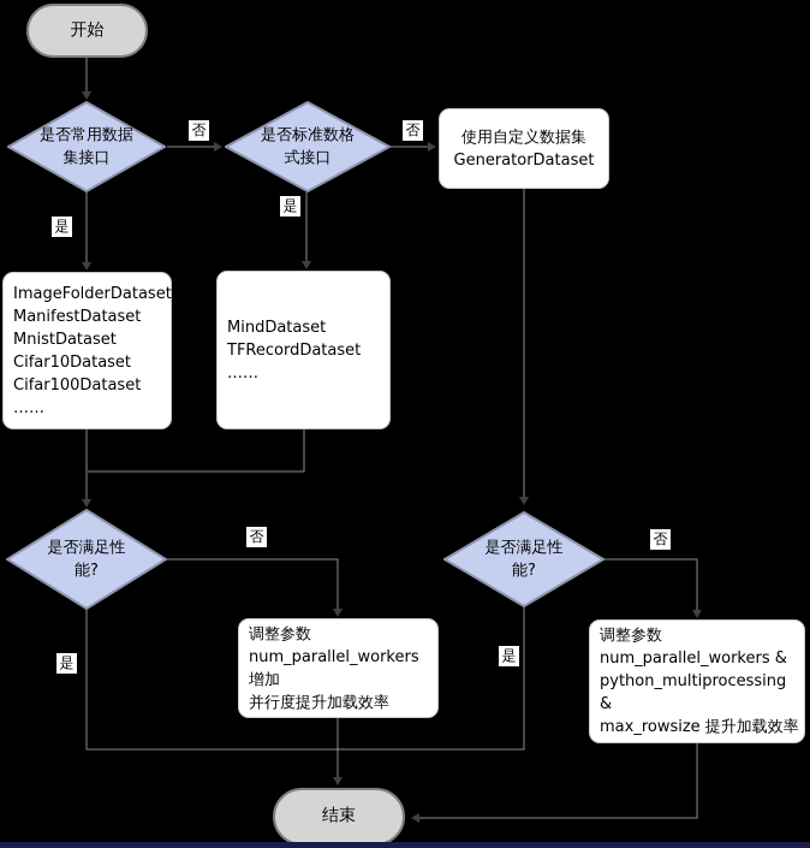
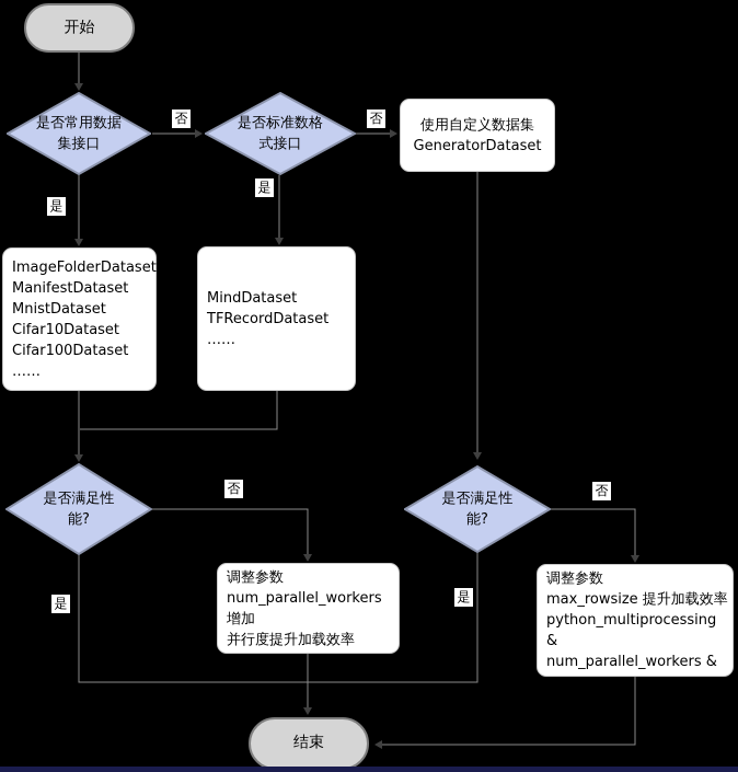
  开始
  是否常用数据
  集接口
  是否标准数格
  式接口
  使用自定义数据集
  GeneratorDataset
  ImageFolderDataset
  ManifestDataset
  MnistDataset
  Cifar10Dataset
  Cifar100Dataset
  ……
  MindDataset
  TFRecordDataset
  ……
  是否满足性
  能?
  是否满足性
  能?
  调整参数
  num_parallel_workers 增加
  并行度提升加载效率
  调整参数
- num_parallel_workers &
+ max_rowsize 提升加载效率
  python_multiprocessing &
- max_rowsize 提升加载效率
+ num_parallel_workers &
  结束
  否
  否
  是
  是
  否
  否
  是
  是
